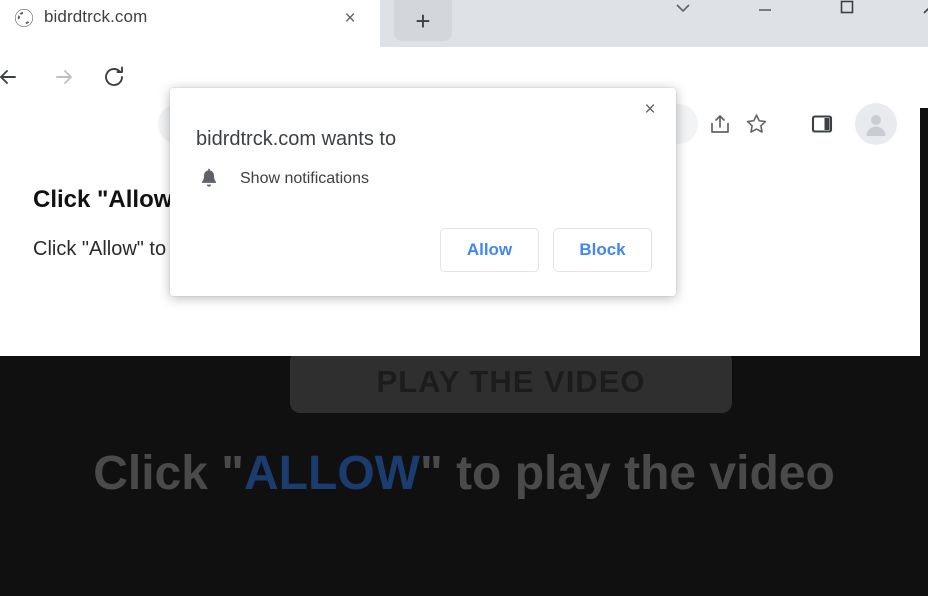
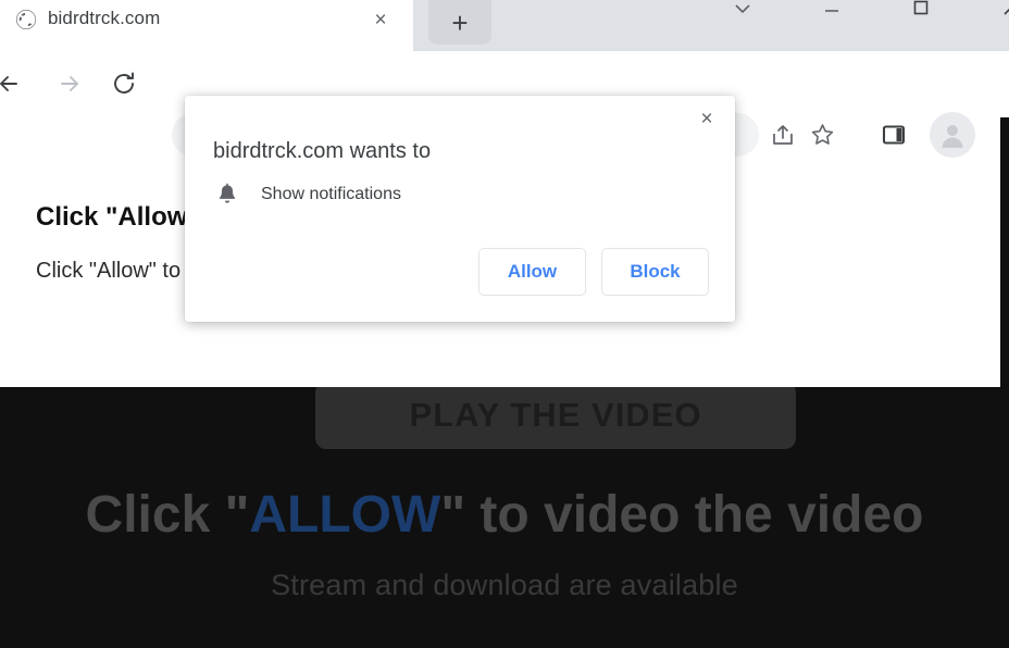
- Click "ALLOW" to play the video
+ Click "ALLOW" to video the video
+ Stream and download are available
  Click "Allow
  bidrdtrck.com
  ×
  +
  ×
  bidrdtrck.com wants to
  Show notifications
  Allow
  Block
